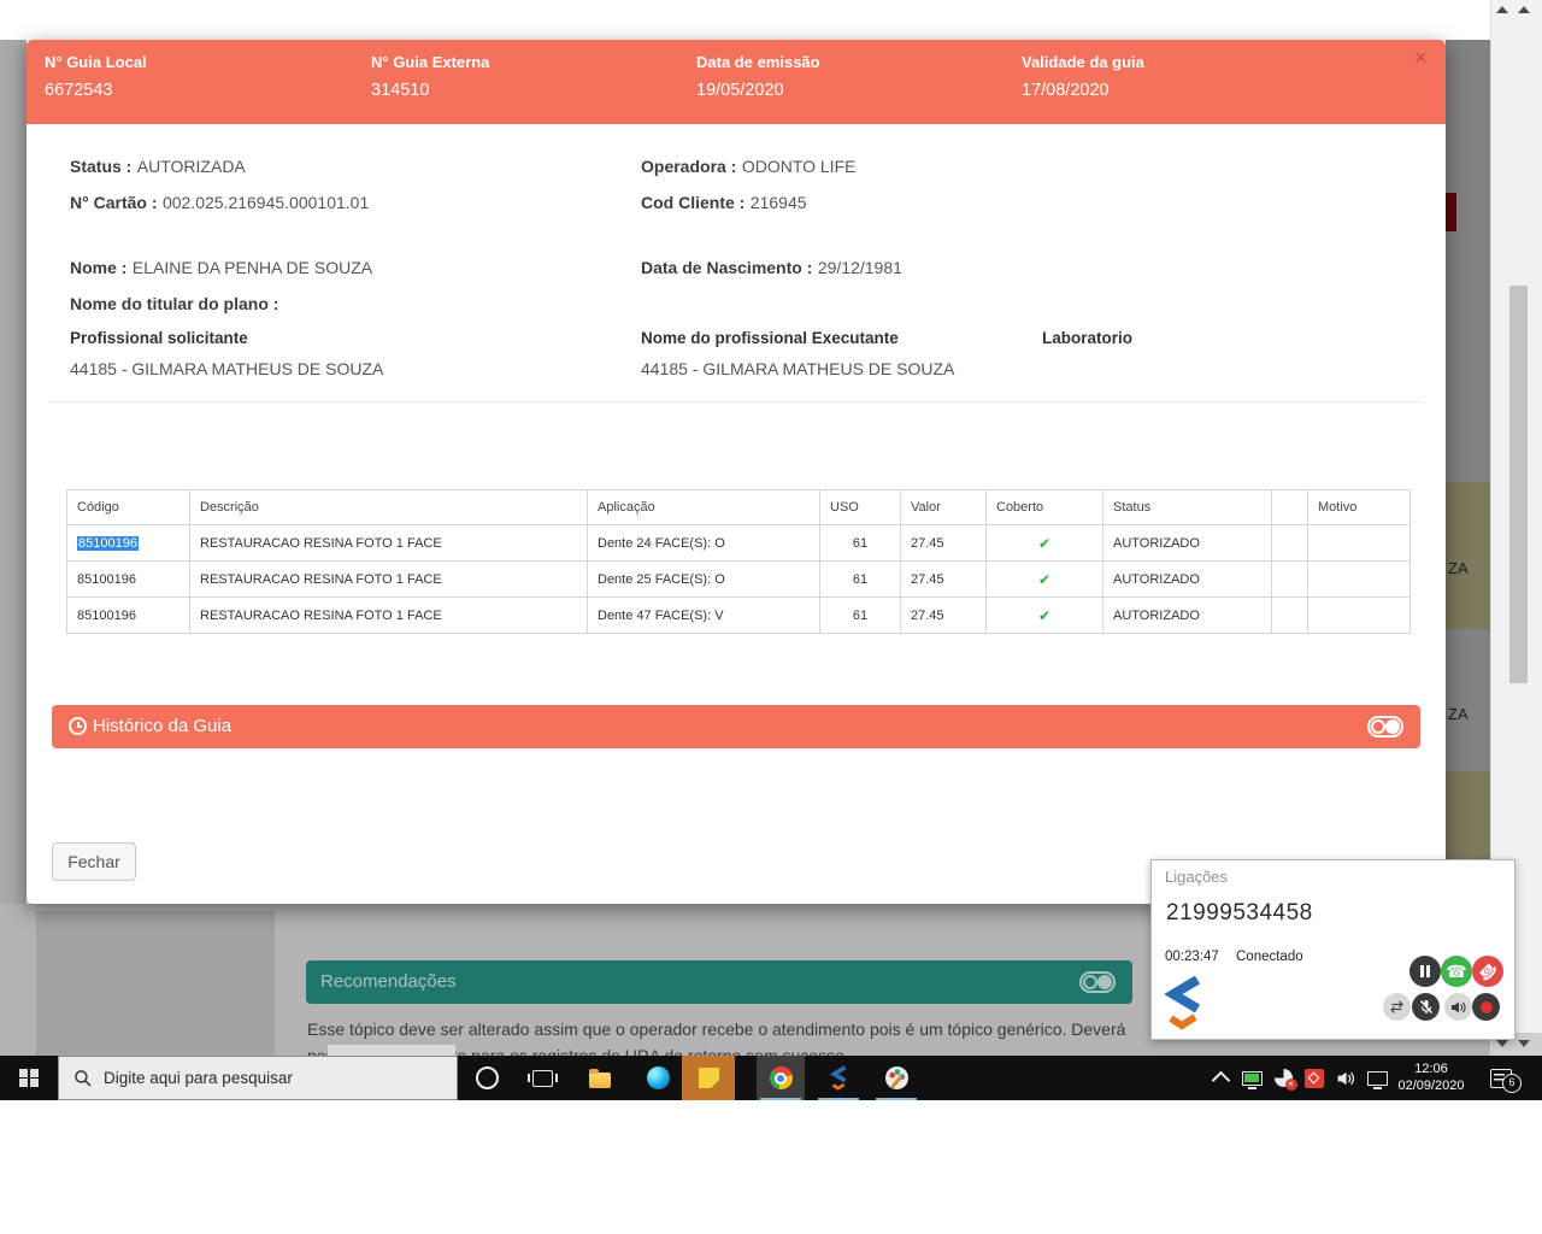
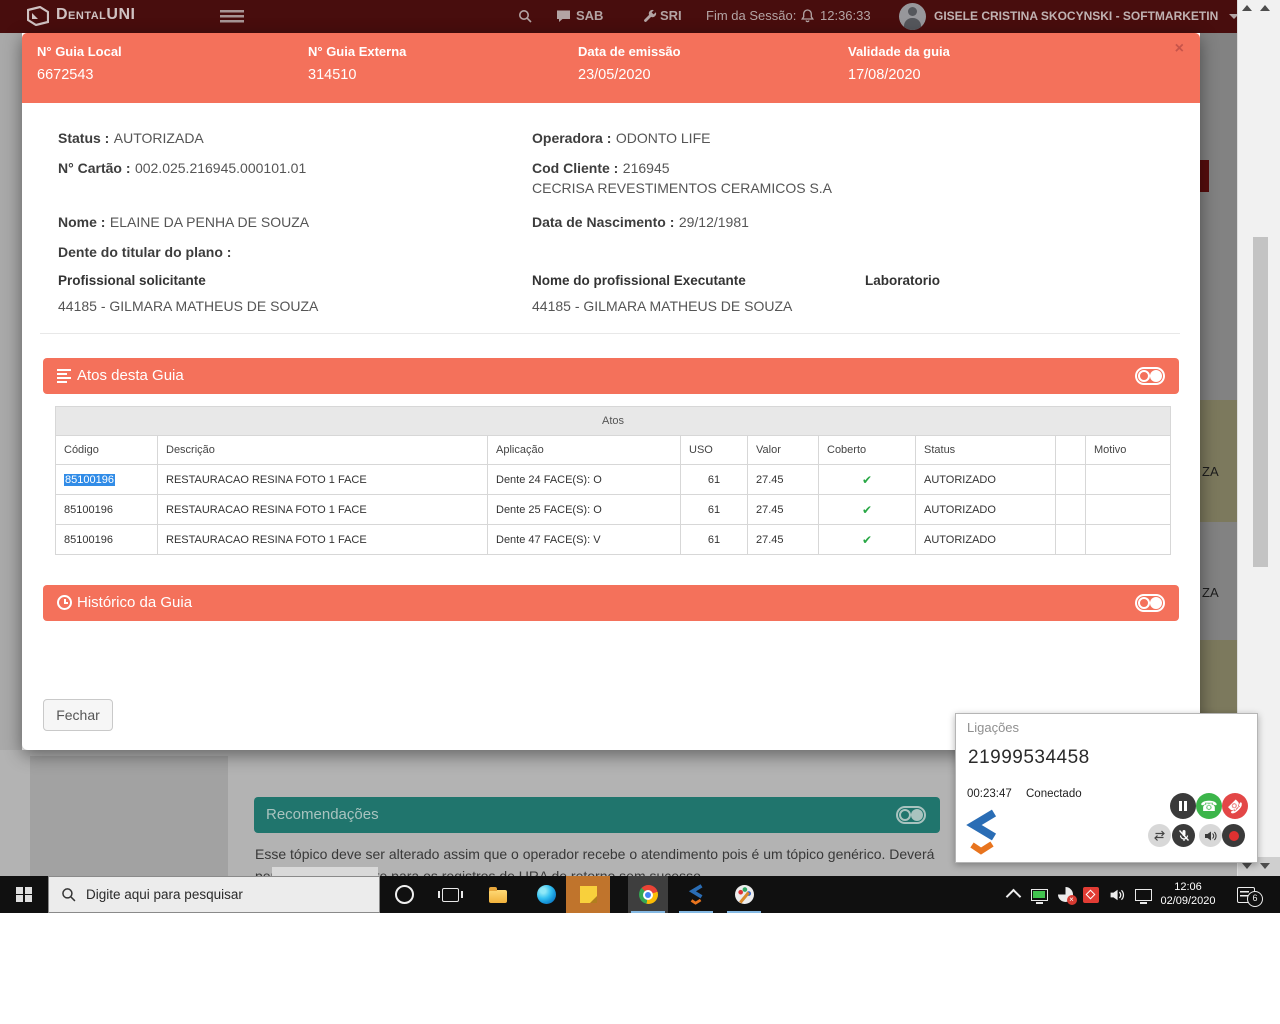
+ DentalUNI
+ SAB
+ SRI
+ Fim da Sessão:
+ 12:36:33
+ GISELE CRISTINA SKOCYNSKI - SOFTMARKETIN
  ZA
  ZA
  Recomendações
  Esse tópico deve ser alterado assim que o operador recebe o atendimento pois é um tópico genérico. Deverá
  N° Guia Local
  6672543
  N° Guia Externa
  314510
  Data de emissão
- 19/05/2020
+ 23/05/2020
  Validade da guia
  17/08/2020
  ×
  Status : AUTORIZADA
  Operadora : ODONTO LIFE
  N° Cartão : 002.025.216945.000101.01
  Cod Cliente : 216945
+ CECRISA REVESTIMENTOS CERAMICOS S.A
  Nome : ELAINE DA PENHA DE SOUZA
  Data de Nascimento : 29/12/1981
- Nome do titular do plano :
+ Dente do titular do plano :
  Profissional solicitante
  Nome do profissional Executante
  Laboratorio
  44185 - GILMARA MATHEUS DE SOUZA
  44185 - GILMARA MATHEUS DE SOUZA
+ Atos desta Guia
+ Atos
  Código	Descrição	Aplicação	USO	Valor	Coberto	Status		Motivo
  85100196	RESTAURACAO RESINA FOTO 1 FACE	Dente 24 FACE(S): O	61	27.45	✔	AUTORIZADO
  85100196	RESTAURACAO RESINA FOTO 1 FACE	Dente 25 FACE(S): O	61	27.45	✔	AUTORIZADO
  85100196	RESTAURACAO RESINA FOTO 1 FACE	Dente 47 FACE(S): V	61	27.45	✔	AUTORIZADO
  Histórico da Guia
  Fechar
  Ligações
  21999534458
  00:23:47
  Conectado
  ☎
  Digite aqui para pesquisar
  ×
  12:06
  02/09/2020
  6
